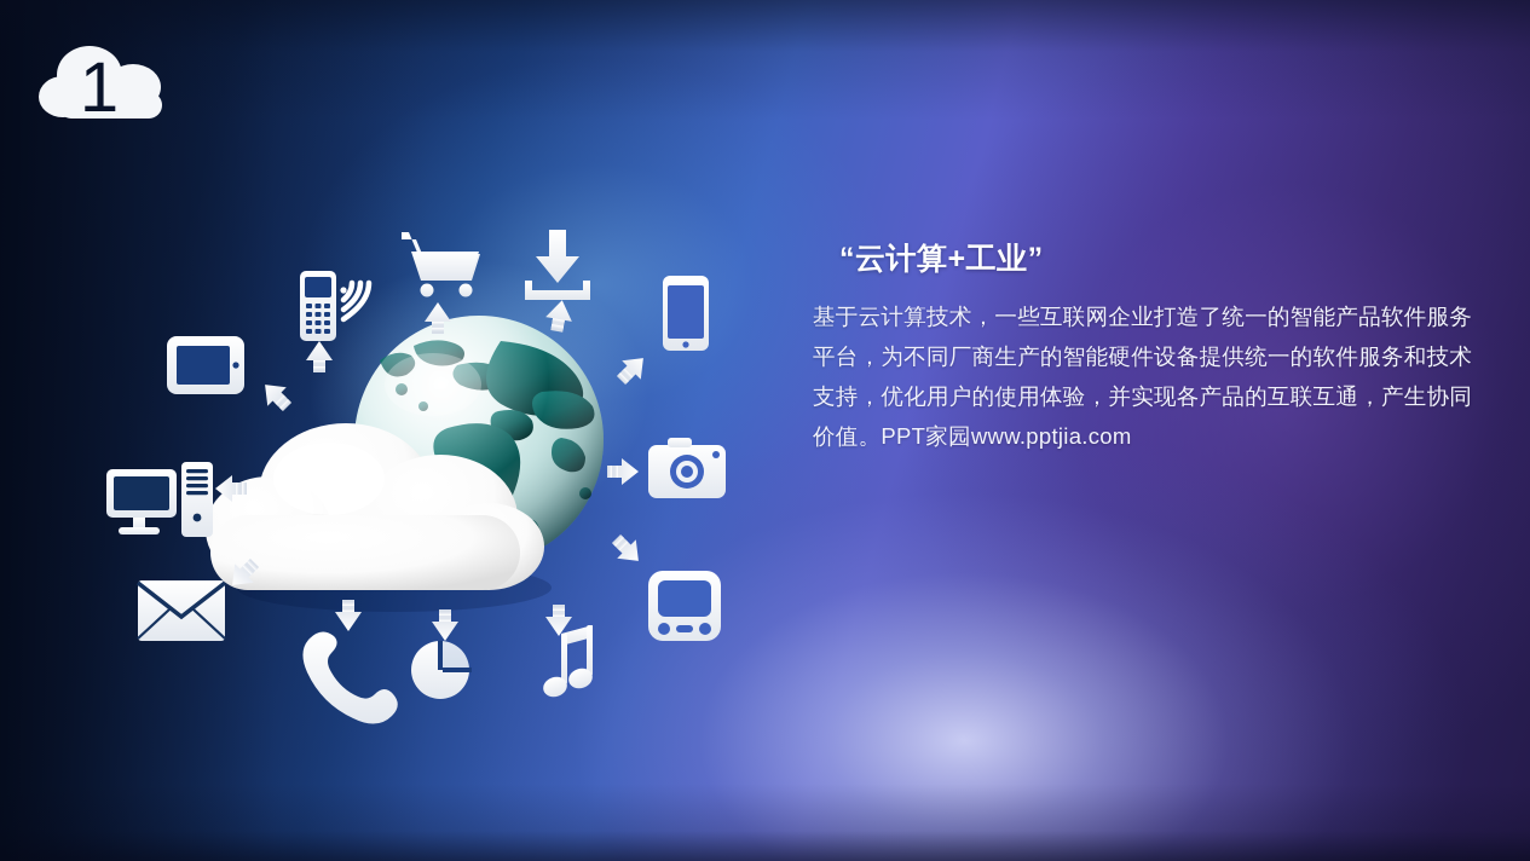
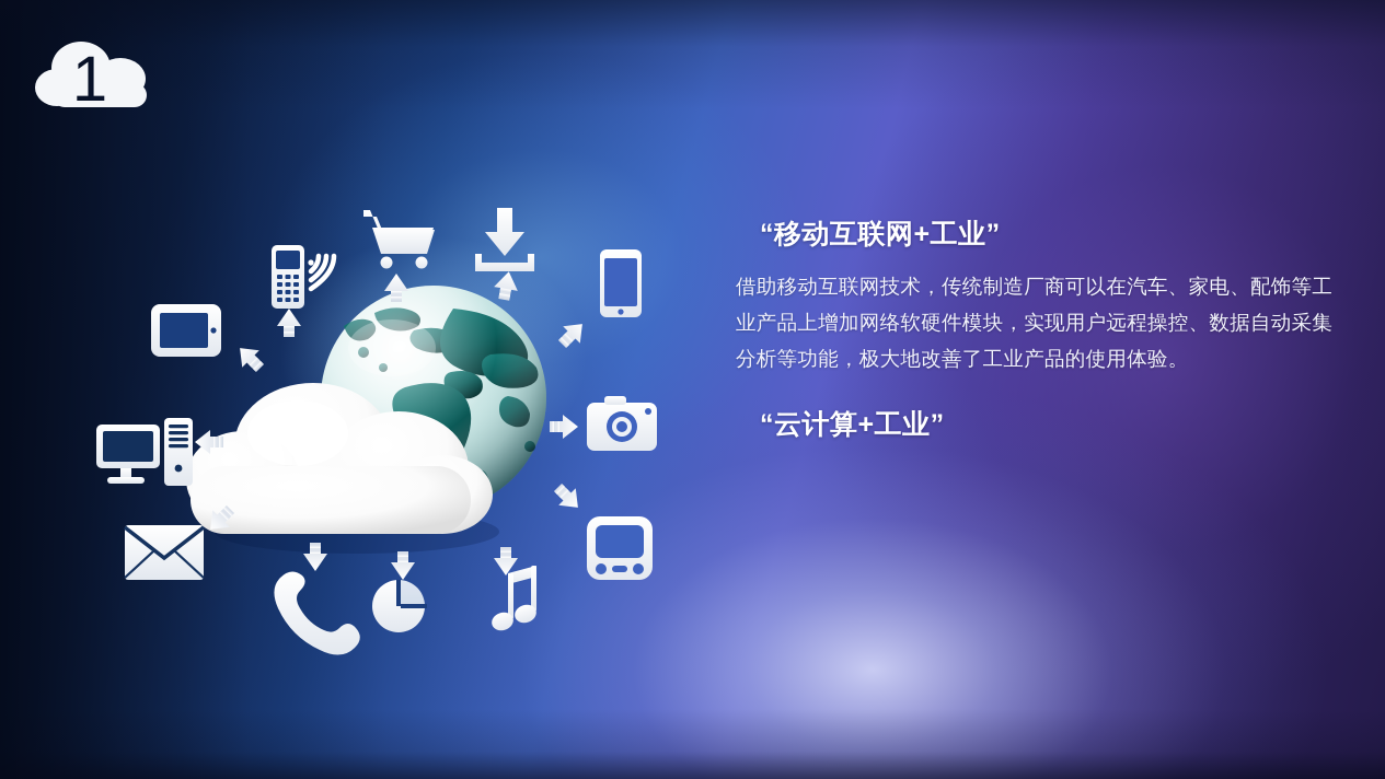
+ “移动互联网+工业”
+ 借助移动互联网技术，传统制造厂商可以在汽车、家电、配饰等工业产品上增加网络软硬件模块，实现用户远程操控、数据自动采集分析等功能，极大地改善了工业产品的使用体验。
  “云计算+工业”
- 基于云计算技术，一些互联网企业打造了统一的智能产品软件服务平台，为不同厂商生产的智能硬件设备提供统一的软件服务和技术支持，优化用户的使用体验，并实现各产品的互联互通，产生协同价值。PPT家园www.pptjia.com
